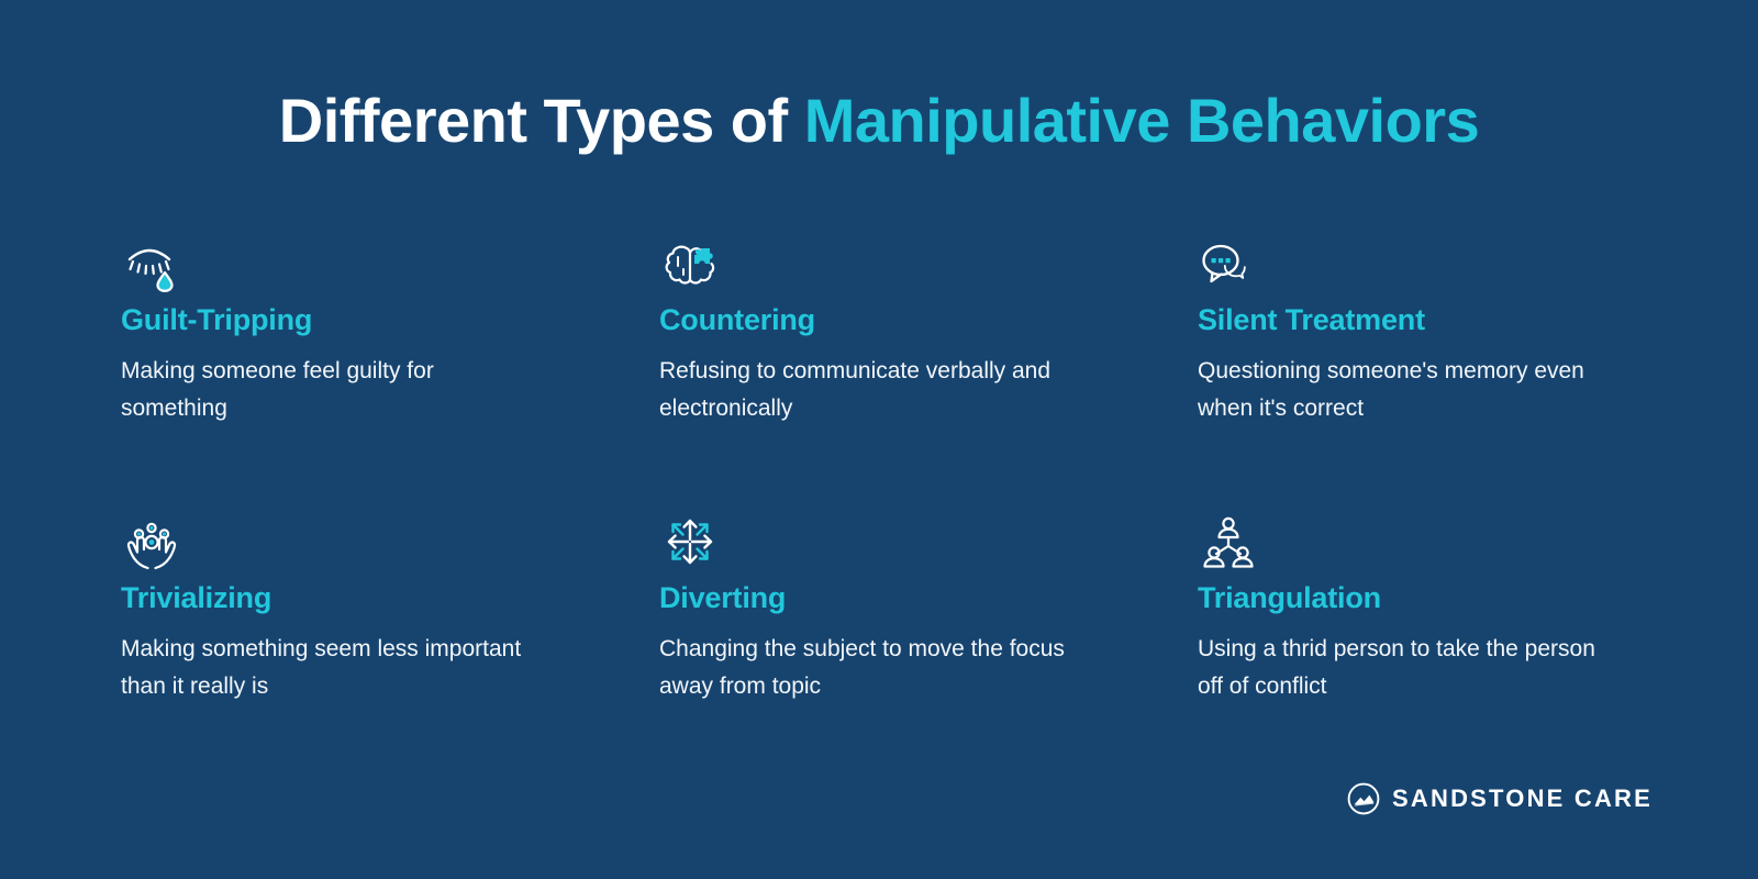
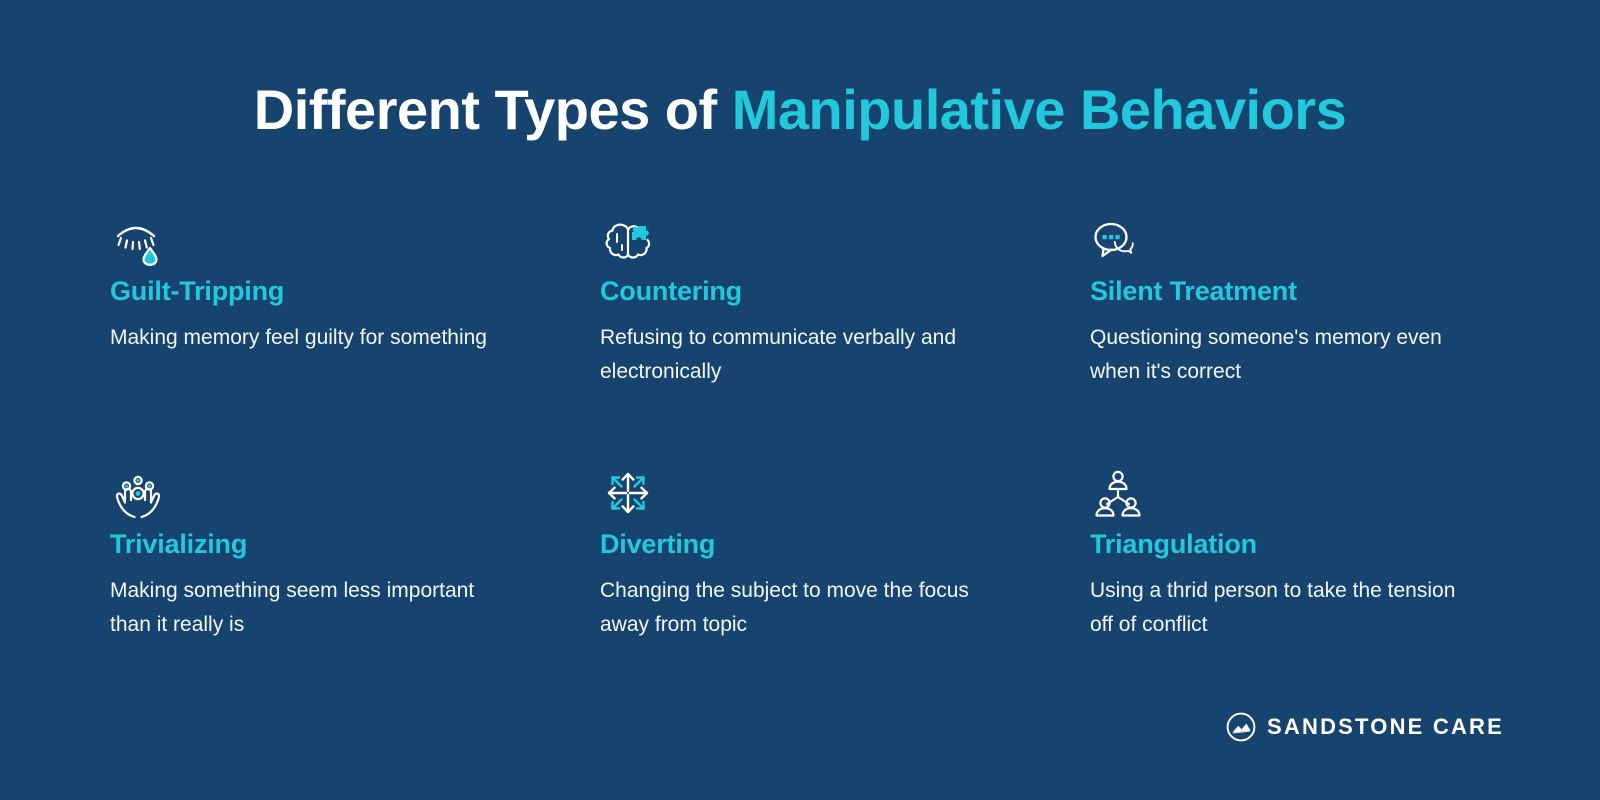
  Different Types of Manipulative Behaviors
  Guilt-Tripping
- Making someone feel guilty for something
+ Making memory feel guilty for something
  Countering
  Refusing to communicate verbally and electronically
  Silent Treatment
  Questioning someone's memory even when it's correct
  Trivializing
  Making something seem less important than it really is
  Diverting
  Changing the subject to move the focus away from topic
  Triangulation
- Using a thrid person to take the person off of conflict
+ Using a thrid person to take the tension off of conflict
  SANDSTONE CARE
